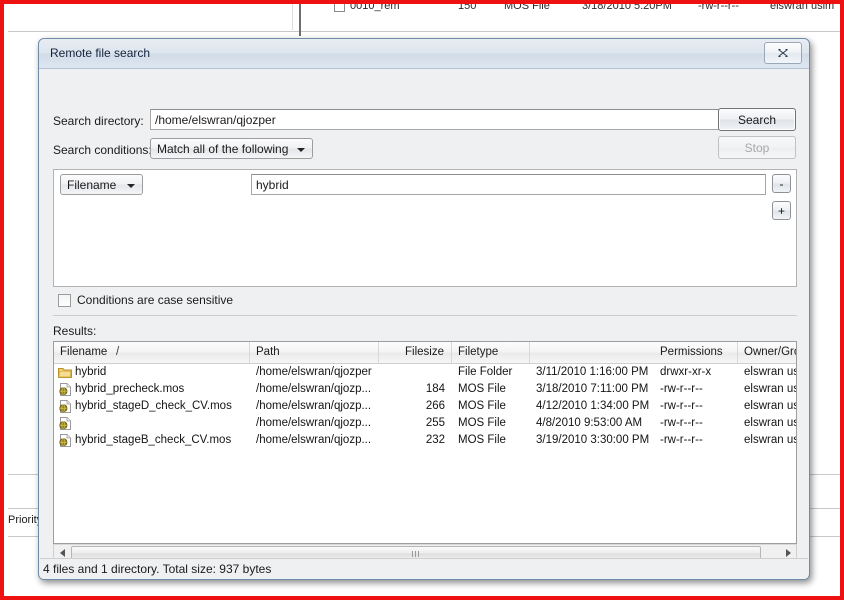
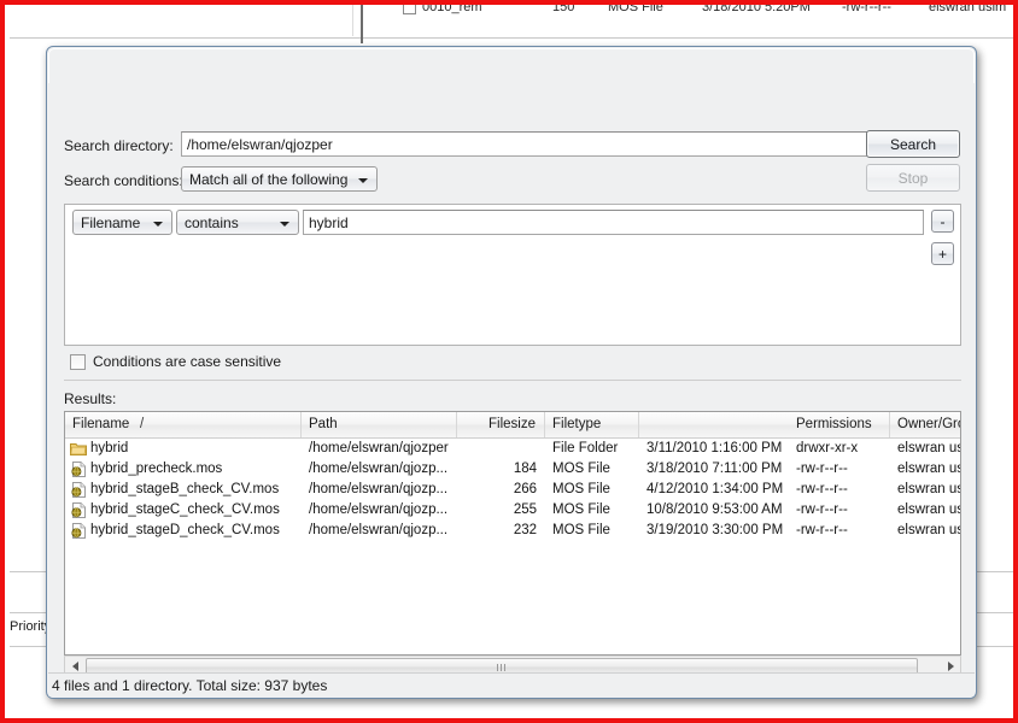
  0010_rem
  150
  MOS File
  3/18/2010 5:20PM
  -rw-r--r--
  elswran uslm
  Priorit
- Remote file search
  Search directory:
  /home/elswran/qjozper
  Search
  Search conditions
  Match all of the following
  Stop
  Filename
+ contains
  hybrid
  -
  +
  Conditions are case sensitive
  Results:
  Filename
  /
  Path
  Filesize
  Filetype
  Permissions
  Owner/Gr
  hybrid
  /home/elswran/qjozper
  File Folder
  3/11/2010 1:16:00 PM
  drwxr-xr-x
  elswran u
  hybrid_precheck.mos
  /home/elswran/qjozp...
  184
  MOS File
  3/18/2010 7:11:00 PM
  -rw-r--r--
  elswran u
- hybrid_stageD_check_CV.mos
+ hybrid_stageB_check_CV.mos
  /home/elswran/qjozp...
  266
  MOS File
  4/12/2010 1:34:00 PM
  -rw-r--r--
  elswran u
+ hybrid_stageC_check_CV.mos
  /home/elswran/qjozp...
  255
  MOS File
- 4/8/2010 9:53:00 AM
+ 10/8/2010 9:53:00 AM
  -rw-r--r--
  elswran u
- hybrid_stageB_check_CV.mos
+ hybrid_stageD_check_CV.mos
  /home/elswran/qjozp...
  232
  MOS File
  3/19/2010 3:30:00 PM
  -rw-r--r--
  elswran u
  4 files and 1 directory. Total size: 937 bytes
